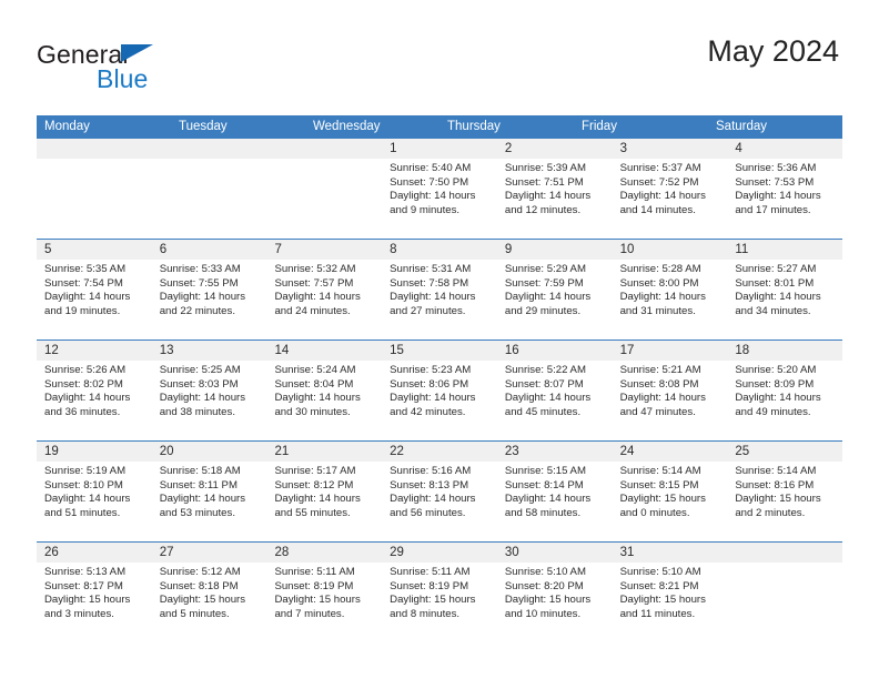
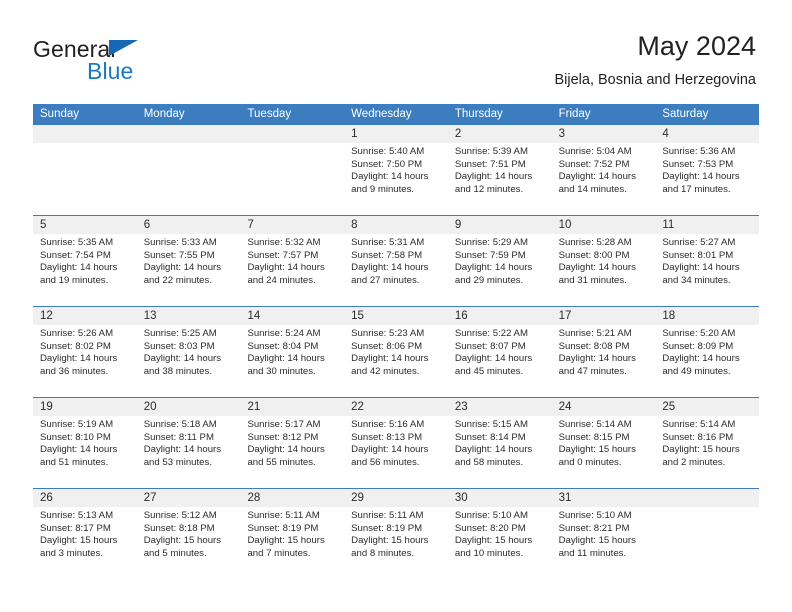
  General
  Blue
  May 2024
+ Bijela, Bosnia and Herzegovina
+ Sunday
  Monday
  Tuesday
  Wednesday
  Thursday
  Friday
  Saturday
  1
  Sunrise: 5:40 AM
  Sunset: 7:50 PM
  Daylight: 14 hours
  and 9 minutes.
  2
  Sunrise: 5:39 AM
  Sunset: 7:51 PM
  Daylight: 14 hours
  and 12 minutes.
  3
- Sunrise: 5:37 AM
+ Sunrise: 5:04 AM
  Sunset: 7:52 PM
  Daylight: 14 hours
  and 14 minutes.
  4
  Sunrise: 5:36 AM
  Sunset: 7:53 PM
  Daylight: 14 hours
  and 17 minutes.
  5
  Sunrise: 5:35 AM
  Sunset: 7:54 PM
  Daylight: 14 hours
  and 19 minutes.
  6
  Sunrise: 5:33 AM
  Sunset: 7:55 PM
  Daylight: 14 hours
  and 22 minutes.
  7
  Sunrise: 5:32 AM
  Sunset: 7:57 PM
  Daylight: 14 hours
  and 24 minutes.
  8
  Sunrise: 5:31 AM
  Sunset: 7:58 PM
  Daylight: 14 hours
  and 27 minutes.
  9
  Sunrise: 5:29 AM
  Sunset: 7:59 PM
  Daylight: 14 hours
  and 29 minutes.
  10
  Sunrise: 5:28 AM
  Sunset: 8:00 PM
  Daylight: 14 hours
  and 31 minutes.
  11
  Sunrise: 5:27 AM
  Sunset: 8:01 PM
  Daylight: 14 hours
  and 34 minutes.
  12
  Sunrise: 5:26 AM
  Sunset: 8:02 PM
  Daylight: 14 hours
  and 36 minutes.
  13
  Sunrise: 5:25 AM
  Sunset: 8:03 PM
  Daylight: 14 hours
  and 38 minutes.
  14
  Sunrise: 5:24 AM
  Sunset: 8:04 PM
  Daylight: 14 hours
  and 30 minutes.
  15
  Sunrise: 5:23 AM
  Sunset: 8:06 PM
  Daylight: 14 hours
  and 42 minutes.
  16
  Sunrise: 5:22 AM
  Sunset: 8:07 PM
  Daylight: 14 hours
  and 45 minutes.
  17
  Sunrise: 5:21 AM
  Sunset: 8:08 PM
  Daylight: 14 hours
  and 47 minutes.
  18
  Sunrise: 5:20 AM
  Sunset: 8:09 PM
  Daylight: 14 hours
  and 49 minutes.
  19
  Sunrise: 5:19 AM
  Sunset: 8:10 PM
  Daylight: 14 hours
  and 51 minutes.
  20
  Sunrise: 5:18 AM
  Sunset: 8:11 PM
  Daylight: 14 hours
  and 53 minutes.
  21
  Sunrise: 5:17 AM
  Sunset: 8:12 PM
  Daylight: 14 hours
  and 55 minutes.
  22
  Sunrise: 5:16 AM
  Sunset: 8:13 PM
  Daylight: 14 hours
  and 56 minutes.
  23
  Sunrise: 5:15 AM
  Sunset: 8:14 PM
  Daylight: 14 hours
  and 58 minutes.
  24
  Sunrise: 5:14 AM
  Sunset: 8:15 PM
  Daylight: 15 hours
  and 0 minutes.
  25
  Sunrise: 5:14 AM
  Sunset: 8:16 PM
  Daylight: 15 hours
  and 2 minutes.
  26
  Sunrise: 5:13 AM
  Sunset: 8:17 PM
  Daylight: 15 hours
  and 3 minutes.
  27
  Sunrise: 5:12 AM
  Sunset: 8:18 PM
  Daylight: 15 hours
  and 5 minutes.
  28
  Sunrise: 5:11 AM
  Sunset: 8:19 PM
  Daylight: 15 hours
  and 7 minutes.
  29
  Sunrise: 5:11 AM
  Sunset: 8:19 PM
  Daylight: 15 hours
  and 8 minutes.
  30
  Sunrise: 5:10 AM
  Sunset: 8:20 PM
  Daylight: 15 hours
  and 10 minutes.
  31
  Sunrise: 5:10 AM
  Sunset: 8:21 PM
  Daylight: 15 hours
  and 11 minutes.
